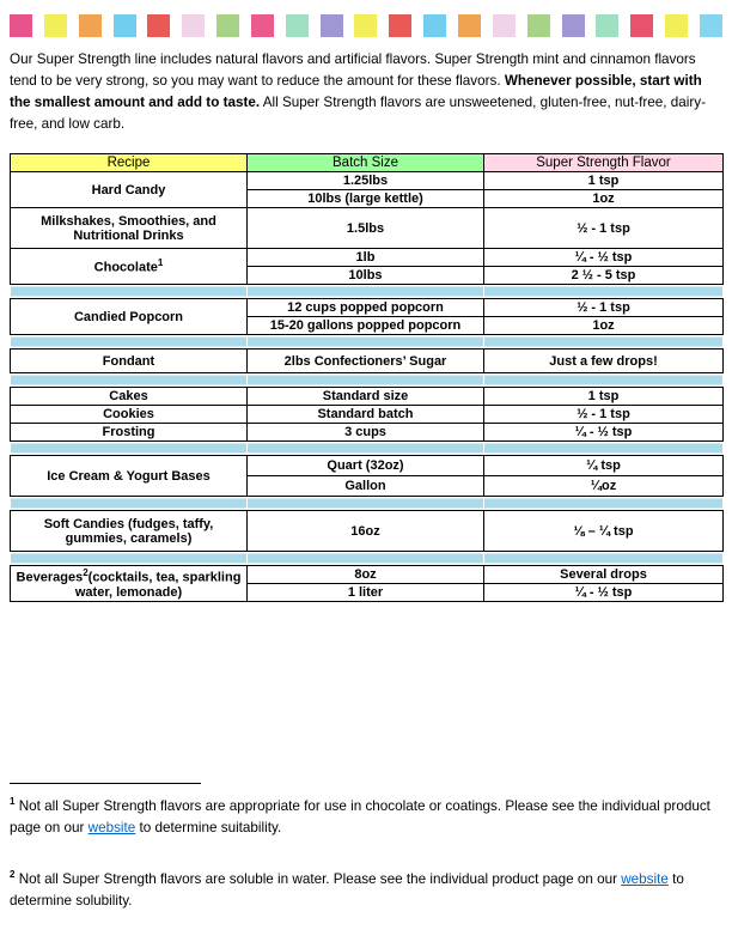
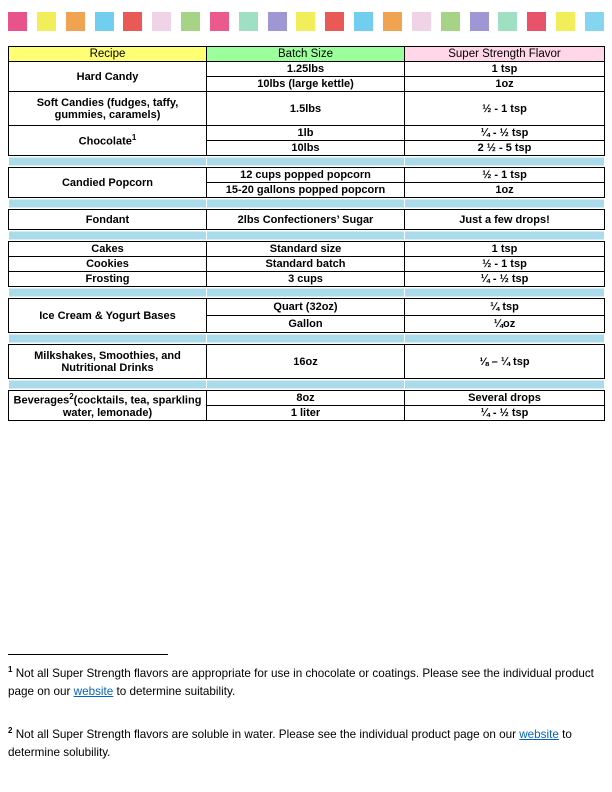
- Our Super Strength line includes natural flavors and artificial flavors. Super Strength mint and cinnamon flavors tend to be very strong, so you may want to reduce the amount for these flavors. Whenever possible, start with the smallest amount and add to taste. All Super Strength flavors are unsweetened, gluten-free, nut-free, dairy-free, and low carb.
  Recipe	Batch Size	Super Strength Flavor
  Hard Candy	1.25lbs	1 tsp
  10lbs (large kettle)	1oz
- Milkshakes, Smoothies, and Nutritional Drinks	1.5lbs	½ - 1 tsp
+ Soft Candies (fudges, taffy, gummies, caramels)	1.5lbs	½ - 1 tsp
  Chocolate1	1lb	¼ - ½ tsp
  10lbs	2 ½ - 5 tsp
  Candied Popcorn	12 cups popped popcorn	½ - 1 tsp
  15-20 gallons popped popcorn	1oz
  Fondant	2lbs Confectioners’ Sugar	Just a few drops!
  Cakes	Standard size	1 tsp
  Cookies	Standard batch	½ - 1 tsp
  Frosting	3 cups	¼ - ½ tsp
  Ice Cream & Yogurt Bases	Quart (32oz)	¼ tsp
  Gallon	¼oz
- Soft Candies (fudges, taffy, gummies, caramels)	16oz	⅛ – ¼ tsp
+ Milkshakes, Smoothies, and Nutritional Drinks	16oz	⅛ – ¼ tsp
  Beverages2(cocktails, tea, sparkling water, lemonade)	8oz	Several drops
  1 liter	¼ - ½ tsp
  1 Not all Super Strength flavors are appropriate for use in chocolate or coatings. Please see the individual product page on our website to determine suitability.
  2 Not all Super Strength flavors are soluble in water. Please see the individual product page on our website to determine solubility.
